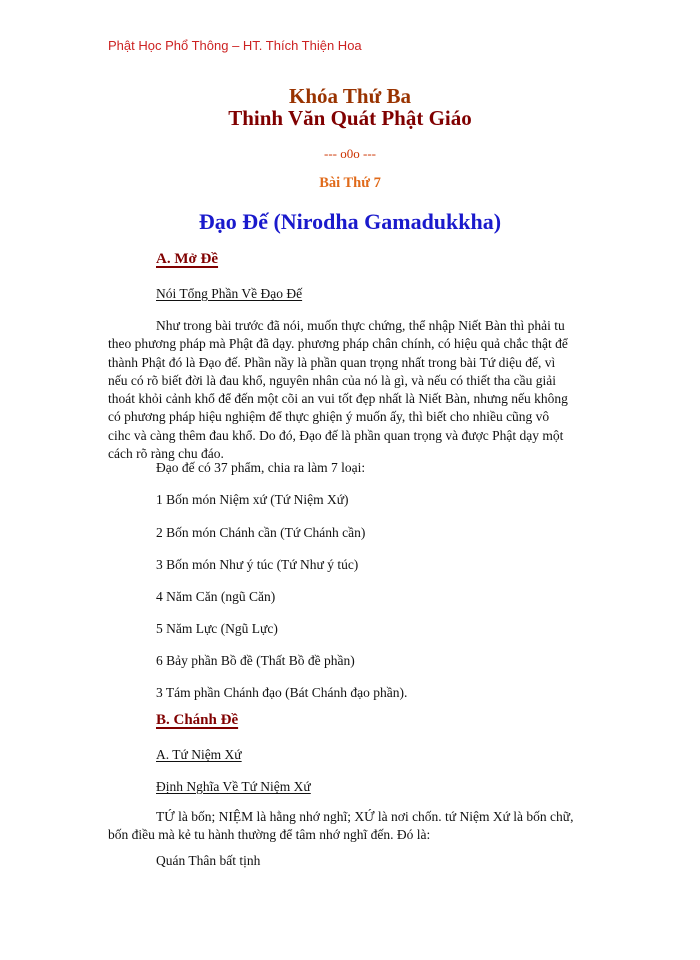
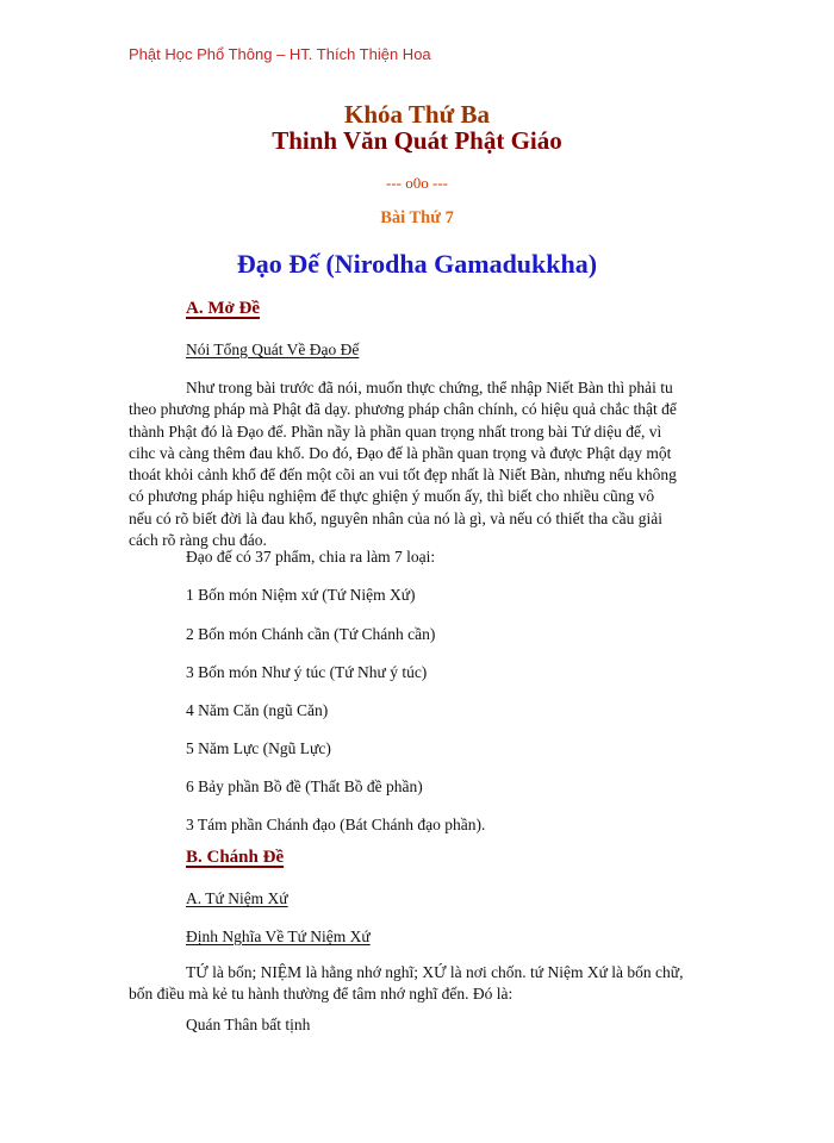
  Phật Học Phổ Thông – HT. Thích Thiện Hoa
  Khóa Thứ Ba
  Thinh Văn Quát Phật Giáo
  --- o0o ---
  Bài Thứ 7
  Đạo Đế (Nirodha Gamadukkha)
  A. Mở Đề
- Nói Tổng Phần Về Đạo Đế
+ Nói Tổng Quát Về Đạo Đế
  Như trong bài trước đã nói, muốn thực chứng, thể nhập Niết Bàn thì phải tu
  theo phương pháp mà Phật đã dạy. phương pháp chân chính, có hiệu quả chắc thật để
  thành Phật đó là Đạo đế. Phần nầy là phần quan trọng nhất trong bài Tứ diệu đế, vì
- nếu có rõ biết đời là đau khổ, nguyên nhân của nó là gì, và nếu có thiết tha cầu giải
+ cihc và càng thêm đau khổ. Do đó, Đạo đế là phần quan trọng và được Phật dạy một
  thoát khỏi cảnh khổ để đến một cõi an vui tốt đẹp nhất là Niết Bàn, nhưng nếu không
  có phương pháp hiệu nghiệm để thực ghiện ý muốn ấy, thì biết cho nhiều cũng vô
- cihc và càng thêm đau khổ. Do đó, Đạo đế là phần quan trọng và được Phật dạy một
+ nếu có rõ biết đời là đau khổ, nguyên nhân của nó là gì, và nếu có thiết tha cầu giải
  cách rõ ràng chu đáo.
  Đạo đế có 37 phẩm, chia ra làm 7 loại:
  1 Bốn món Niệm xứ (Tứ Niệm Xứ)
  2 Bốn món Chánh cần (Tứ Chánh cần)
  3 Bốn món Như ý túc (Tứ Như ý túc)
  4 Năm Căn (ngũ Căn)
  5 Năm Lực (Ngũ Lực)
  6 Bảy phần Bồ đề (Thất Bồ đề phần)
  3 Tám phần Chánh đạo (Bát Chánh đạo phần).
  B. Chánh Đề
  A. Tứ Niệm Xứ
  Định Nghĩa Về Tứ Niệm Xứ
  TỨ là bốn; NIỆM là hằng nhớ nghĩ; XỨ là nơi chốn. tứ Niệm Xứ là bốn chữ,
  bốn điều mà kẻ tu hành thường để tâm nhớ nghĩ đến. Đó là:
  Quán Thân bất tịnh
